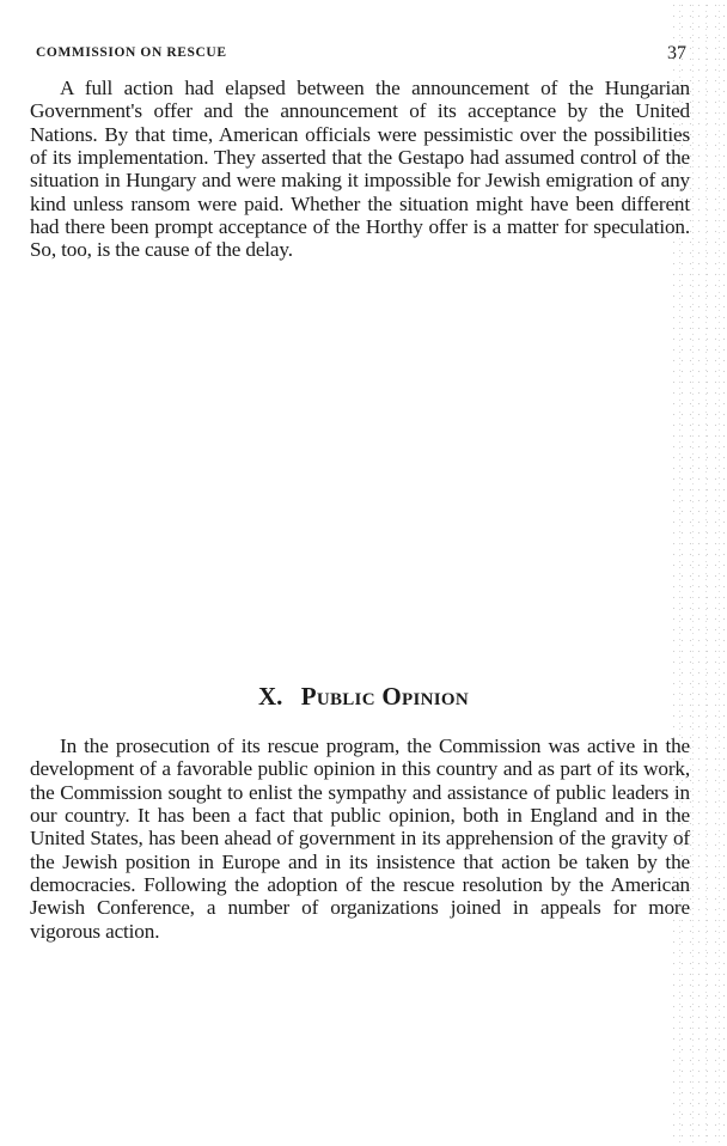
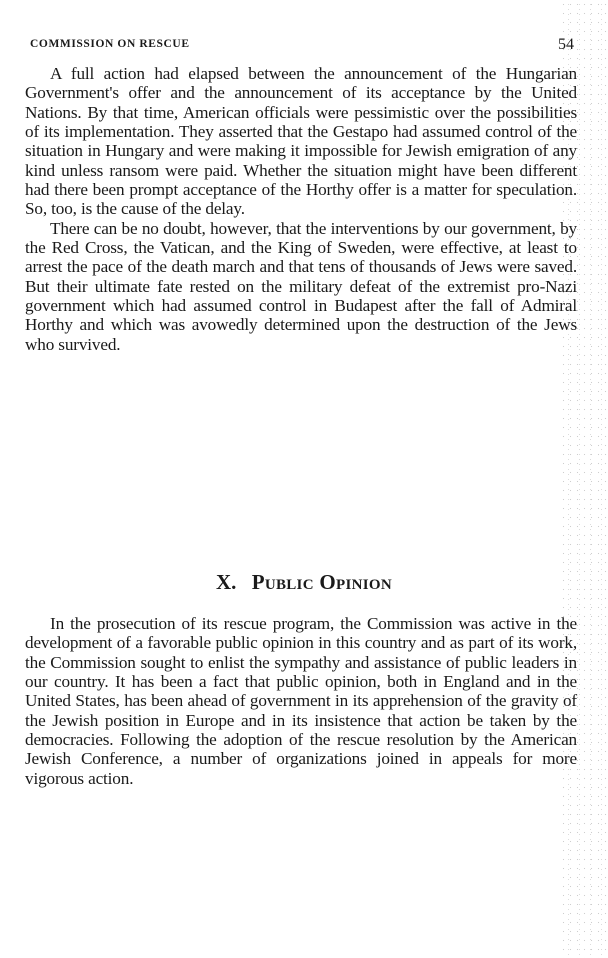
  COMMISSION ON RESCUE
- 37
+ 54
  A full action had elapsed between the announcement of the Hungarian Government's offer and the announcement of its acceptance by the United Nations. By that time, American officials were pessimistic over the possibilities of its implementation. They asserted that the Gestapo had assumed control of the situation in Hungary and were making it impossible for Jewish emigration of any kind unless ransom were paid. Whether the situation might have been different had there been prompt acceptance of the Horthy offer is a matter for speculation. So, too, is the cause of the delay.
+ There can be no doubt, however, that the interventions by our government, by the Red Cross, the Vatican, and the King of Sweden, were effective, at least to arrest the pace of the death march and that tens of thousands of Jews were saved. But their ultimate fate rested on the military defeat of the extremist pro-Nazi government which had assumed control in Budapest after the fall of Admiral Horthy and which was avowedly determined upon the destruction of the Jews who survived.
  X. Public Opinion
  In the prosecution of its rescue program, the Commission was active in the development of a favorable public opinion in this country and as part of its work, the Commission sought to enlist the sympathy and assistance of public leaders in our country. It has been a fact that public opinion, both in England and in the United States, has been ahead of government in its apprehension of the gravity of the Jewish position in Europe and in its insistence that action be taken by the democracies. Following the adoption of the rescue resolution by the American Jewish Conference, a number of organizations joined in appeals for more vigorous action.
